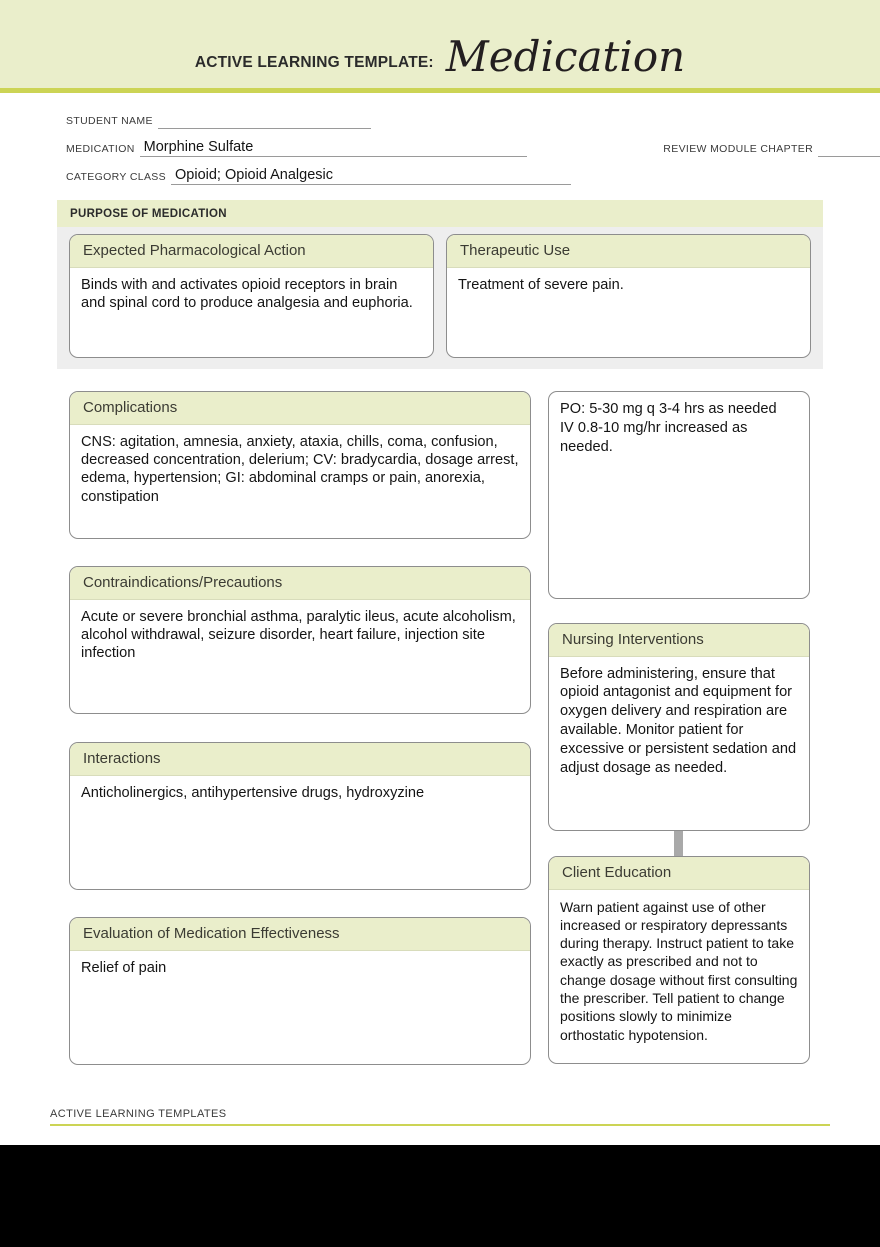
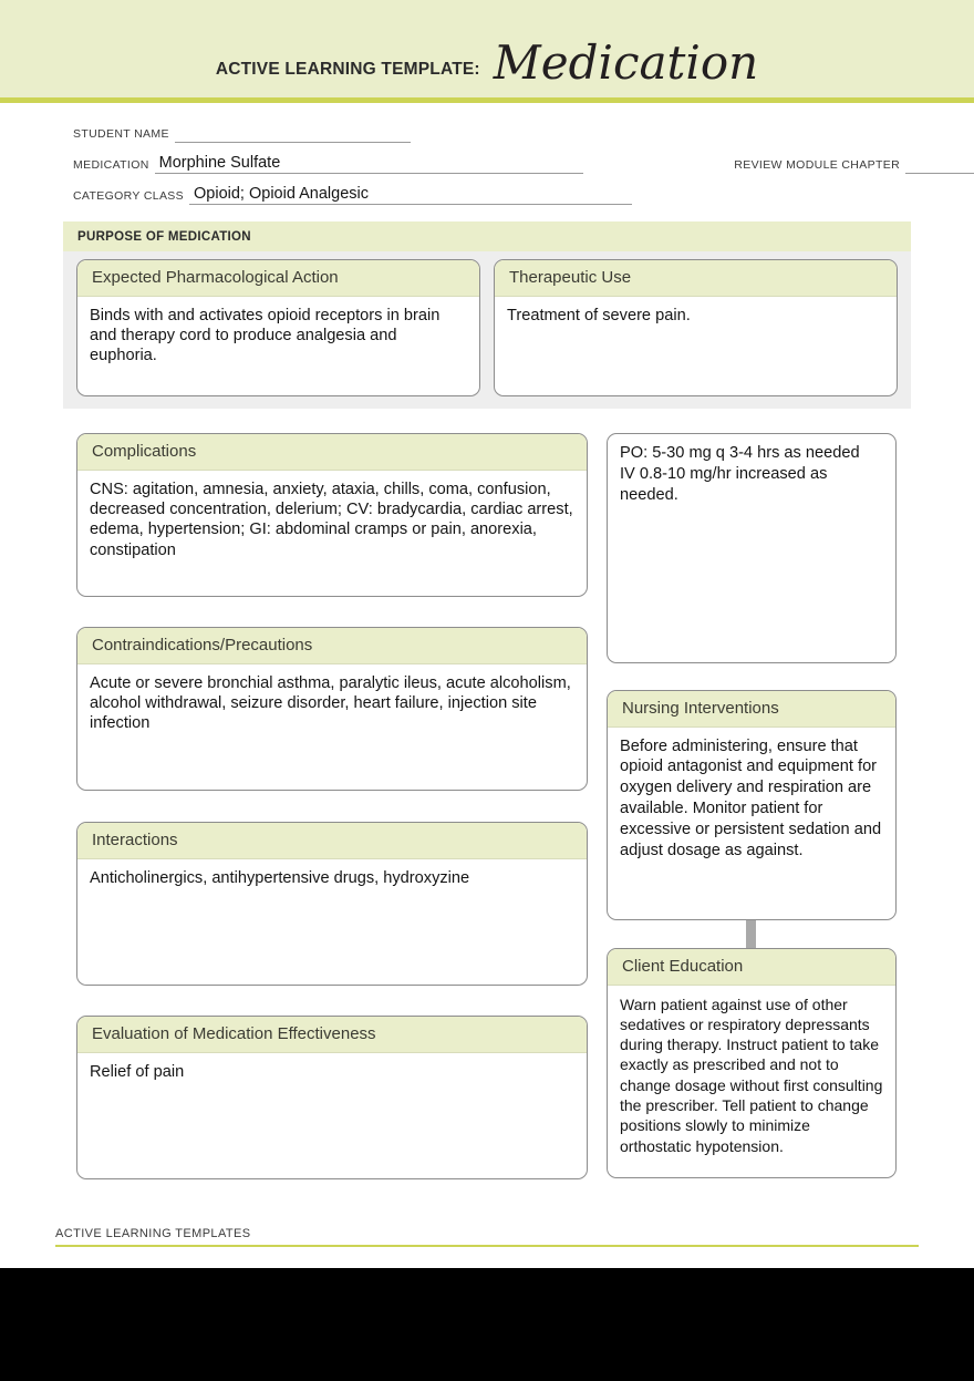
  ACTIVE LEARNING TEMPLATE:
  Medication
  STUDENT NAME
  MEDICATION
  Morphine Sulfate
  REVIEW MODULE CHAPTER
  CATEGORY CLASS
  Opioid; Opioid Analgesic
  PURPOSE OF MEDICATION
  Expected Pharmacological Action
- Binds with and activates opioid receptors in brain and spinal cord to produce analgesia and euphoria.
+ Binds with and activates opioid receptors in brain and therapy cord to produce analgesia and euphoria.
  Therapeutic Use
  Treatment of severe pain.
  Complications
- CNS: agitation, amnesia, anxiety, ataxia, chills, coma, confusion, decreased concentration, delerium; CV: bradycardia, dosage arrest, edema, hypertension; GI: abdominal cramps or pain, anorexia, constipation
+ CNS: agitation, amnesia, anxiety, ataxia, chills, coma, confusion, decreased concentration, delerium; CV: bradycardia, cardiac arrest, edema, hypertension; GI: abdominal cramps or pain, anorexia, constipation
  Contraindications/Precautions
  Acute or severe bronchial asthma, paralytic ileus, acute alcoholism, alcohol withdrawal, seizure disorder, heart failure, injection site infection
  Interactions
  Anticholinergics, antihypertensive drugs, hydroxyzine
  Evaluation of Medication Effectiveness
  Relief of pain
  PO: 5-30 mg q 3-4 hrs as needed
  IV 0.8-10 mg/hr increased as needed.
  Nursing Interventions
- Before administering, ensure that opioid antagonist and equipment for oxygen delivery and respiration are available. Monitor patient for excessive or persistent sedation and adjust dosage as needed.
+ Before administering, ensure that opioid antagonist and equipment for oxygen delivery and respiration are available. Monitor patient for excessive or persistent sedation and adjust dosage as against.
  Client Education
- Warn patient against use of other increased or respiratory depressants during therapy. Instruct patient to take exactly as prescribed and not to change dosage without first consulting the prescriber. Tell patient to change positions slowly to minimize orthostatic hypotension.
+ Warn patient against use of other sedatives or respiratory depressants during therapy. Instruct patient to take exactly as prescribed and not to change dosage without first consulting the prescriber. Tell patient to change positions slowly to minimize orthostatic hypotension.
  ACTIVE LEARNING TEMPLATES
